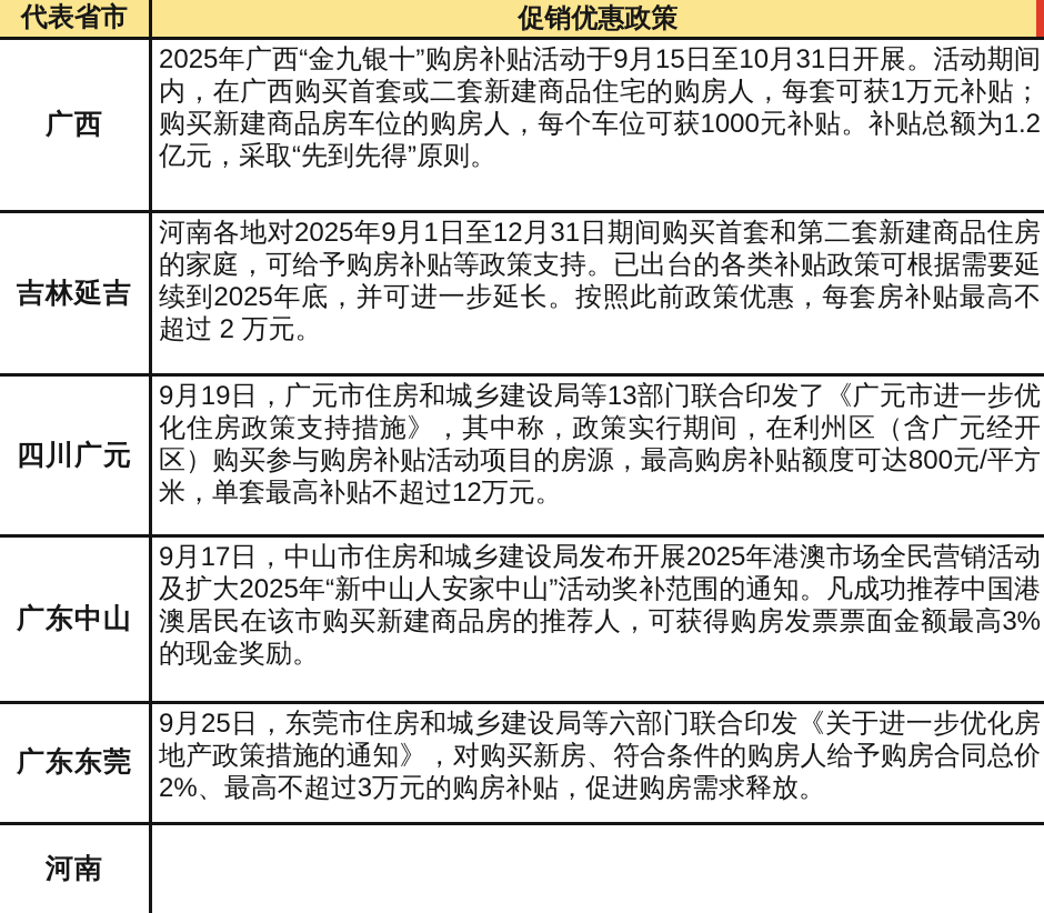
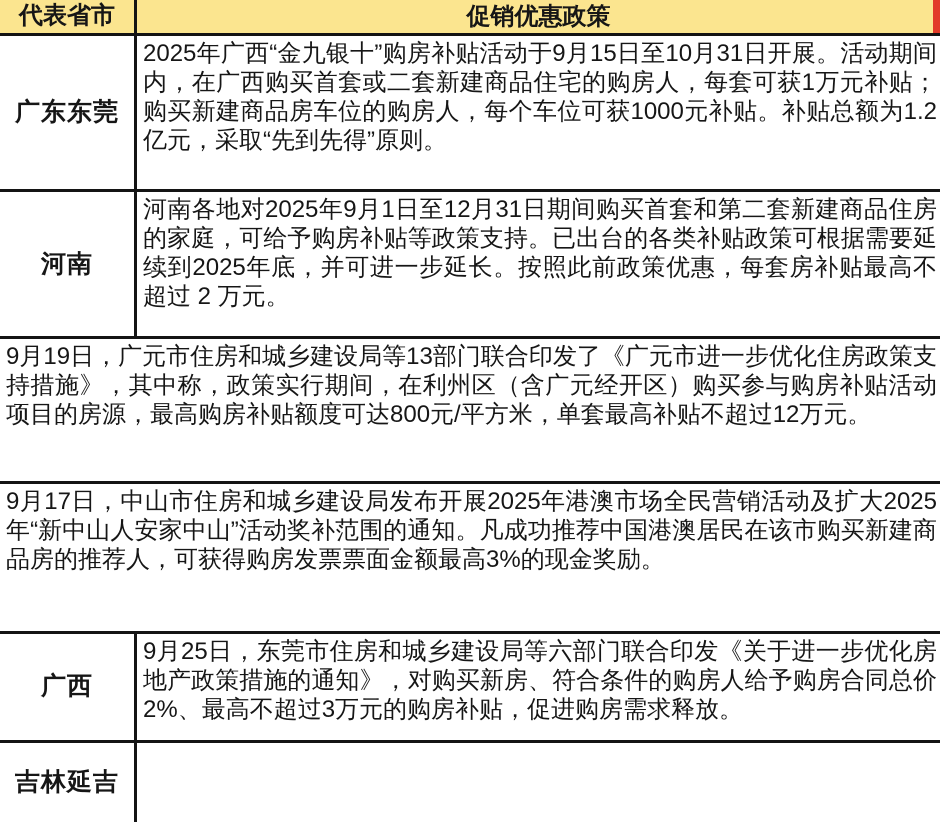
  代表省市
  促销优惠政策
- 广西
+ 广东东莞
  2025年广西“金九银十”购房补贴活动于9月15日至10月31日开展。活动期间内，在广西购买首套或二套新建商品住宅的购房人，每套可获1万元补贴；购买新建商品房车位的购房人，每个车位可获1000元补贴。补贴总额为1.2亿元，采取“先到先得”原则。
- 吉林延吉
+ 河南
  河南各地对2025年9月1日至12月31日期间购买首套和第二套新建商品住房的家庭，可给予购房补贴等政策支持。已出台的各类补贴政策可根据需要延续到2025年底，并可进一步延长。按照此前政策优惠，每套房补贴最高不超过 2 万元。
- 四川广元
  9月19日，广元市住房和城乡建设局等13部门联合印发了《广元市进一步优化住房政策支持措施》，其中称，政策实行期间，在利州区（含广元经开区）购买参与购房补贴活动项目的房源，最高购房补贴额度可达800元/平方米，单套最高补贴不超过12万元。
- 广东中山
  9月17日，中山市住房和城乡建设局发布开展2025年港澳市场全民营销活动及扩大2025年“新中山人安家中山”活动奖补范围的通知。凡成功推荐中国港澳居民在该市购买新建商品房的推荐人，可获得购房发票票面金额最高3%的现金奖励。
- 广东东莞
+ 广西
  9月25日，东莞市住房和城乡建设局等六部门联合印发《关于进一步优化房地产政策措施的通知》，对购买新房、符合条件的购房人给予购房合同总价2%、最高不超过3万元的购房补贴，促进购房需求释放。
- 河南
+ 吉林延吉
